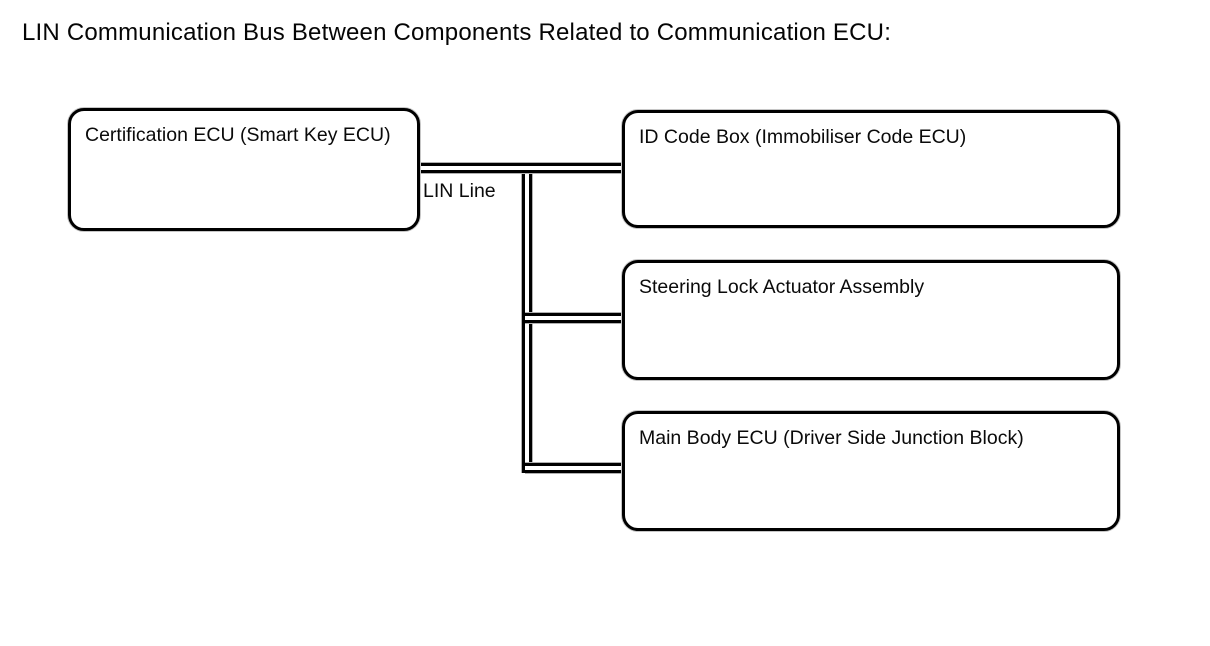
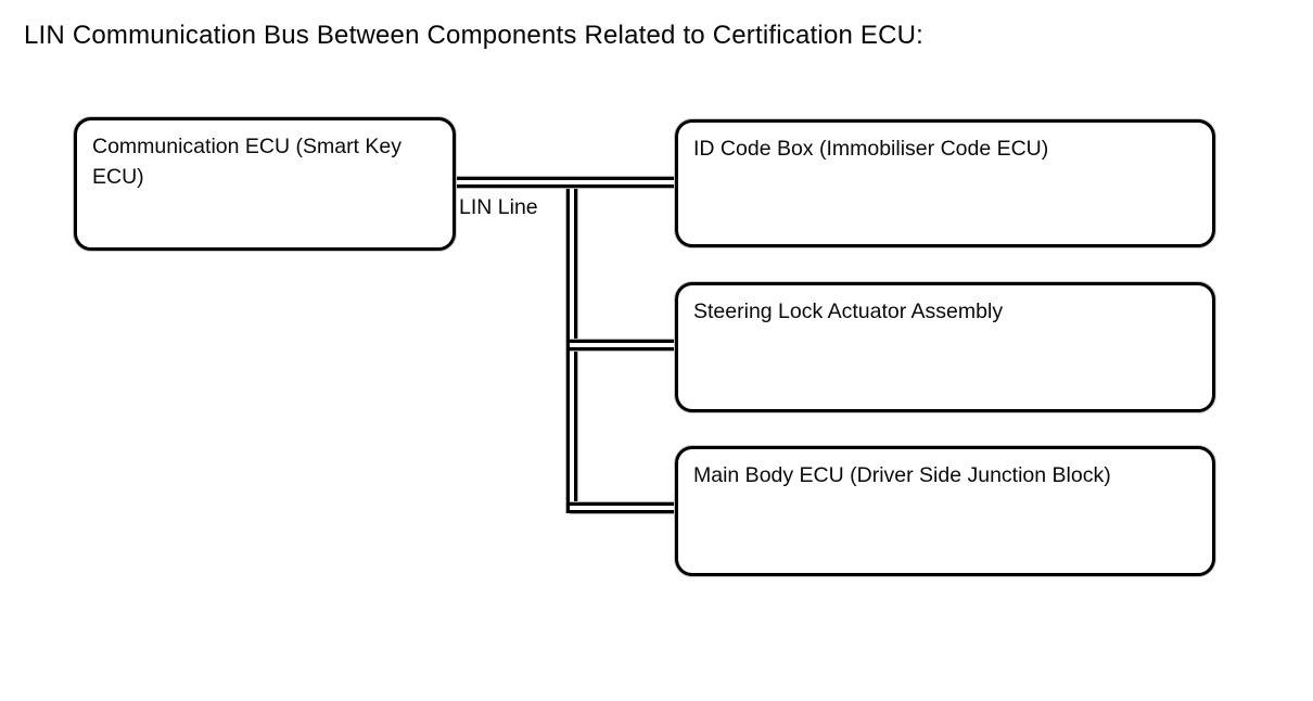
- LIN Communication Bus Between Components Related to Communication ECU:
+ LIN Communication Bus Between Components Related to Certification ECU:
  LIN Line
- Certification ECU (Smart Key ECU)
+ Communication ECU (Smart Key ECU)
  ID Code Box (Immobiliser Code ECU)
  Steering Lock Actuator Assembly
  Main Body ECU (Driver Side Junction Block)
